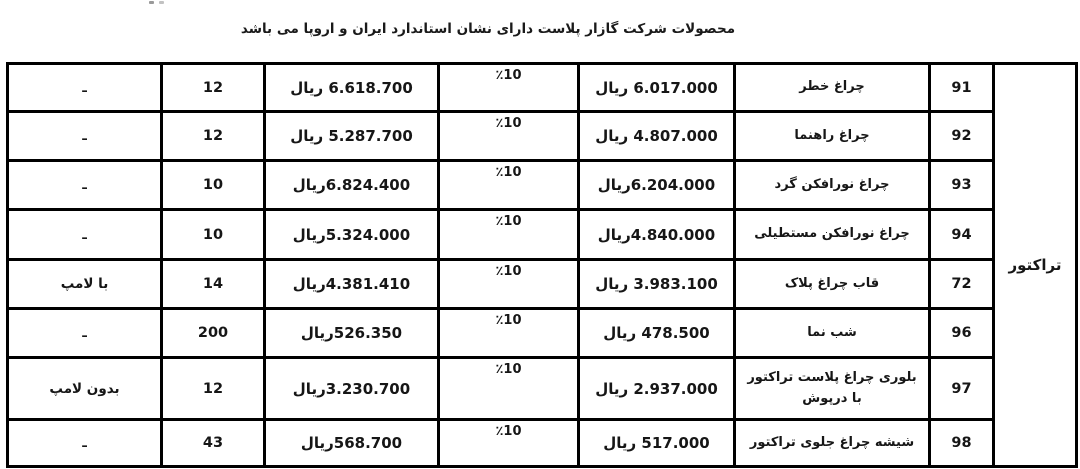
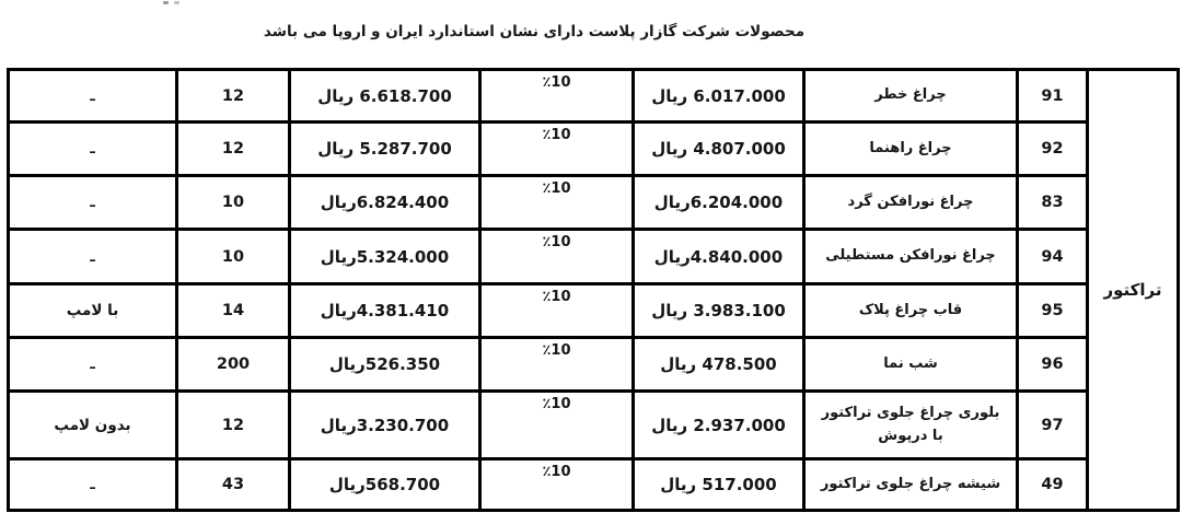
  محصولات شرکت گازار پلاست دارای نشان استاندارد ایران و اروپا می باشد
  تراکتور	91	چراغ خطر	6.017.000 ریال	٪10	6.618.700 ریال	12	ـ
  92	چراغ راهنما	4.807.000 ریال	٪10	5.287.700 ریال	12	ـ
- 93	چراغ نورافکن گرد	6.204.000ریال	٪10	6.824.400ریال	10	ـ
+ 83	چراغ نورافکن گرد	6.204.000ریال	٪10	6.824.400ریال	10	ـ
  94	چراغ نورافکن مستطیلی	4.840.000ریال	٪10	5.324.000ریال	10	ـ
- 72	قاب چراغ پلاک	3.983.100 ریال	٪10	4.381.410ریال	14	با لامپ
+ 95	قاب چراغ پلاک	3.983.100 ریال	٪10	4.381.410ریال	14	با لامپ
  96	شب نما	478.500 ریال	٪10	526.350ریال	200	ـ
- 97	بلوری چراغ پلاست تراکتور با درپوش	2.937.000 ریال	٪10	3.230.700ریال	12	بدون لامپ
+ 97	بلوری چراغ جلوی تراکتور با درپوش	2.937.000 ریال	٪10	3.230.700ریال	12	بدون لامپ
- 98	شیشه چراغ جلوی تراکتور	517.000 ریال	٪10	568.700ریال	43	ـ
+ 49	شیشه چراغ جلوی تراکتور	517.000 ریال	٪10	568.700ریال	43	ـ
